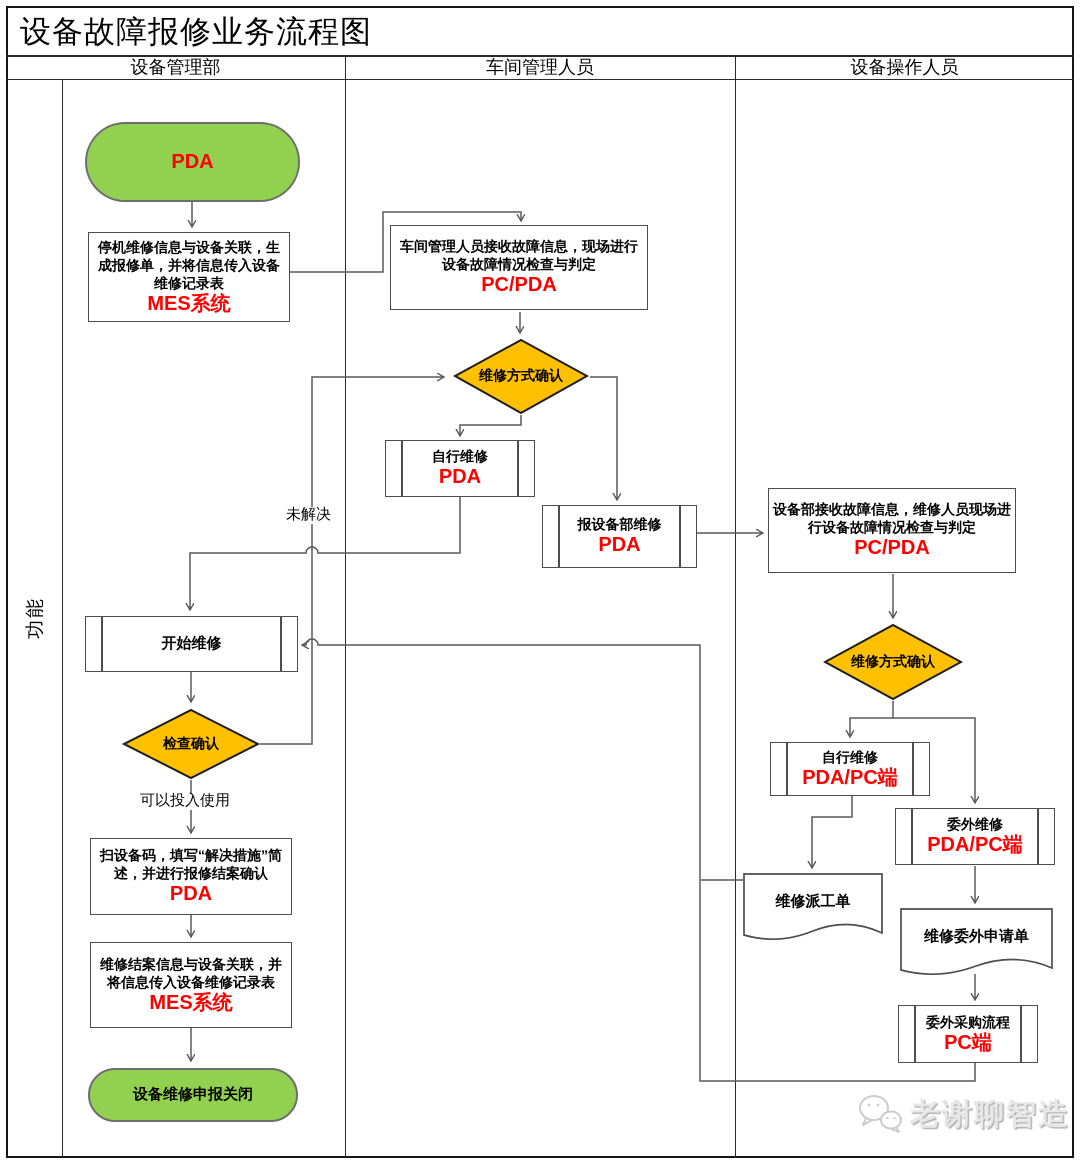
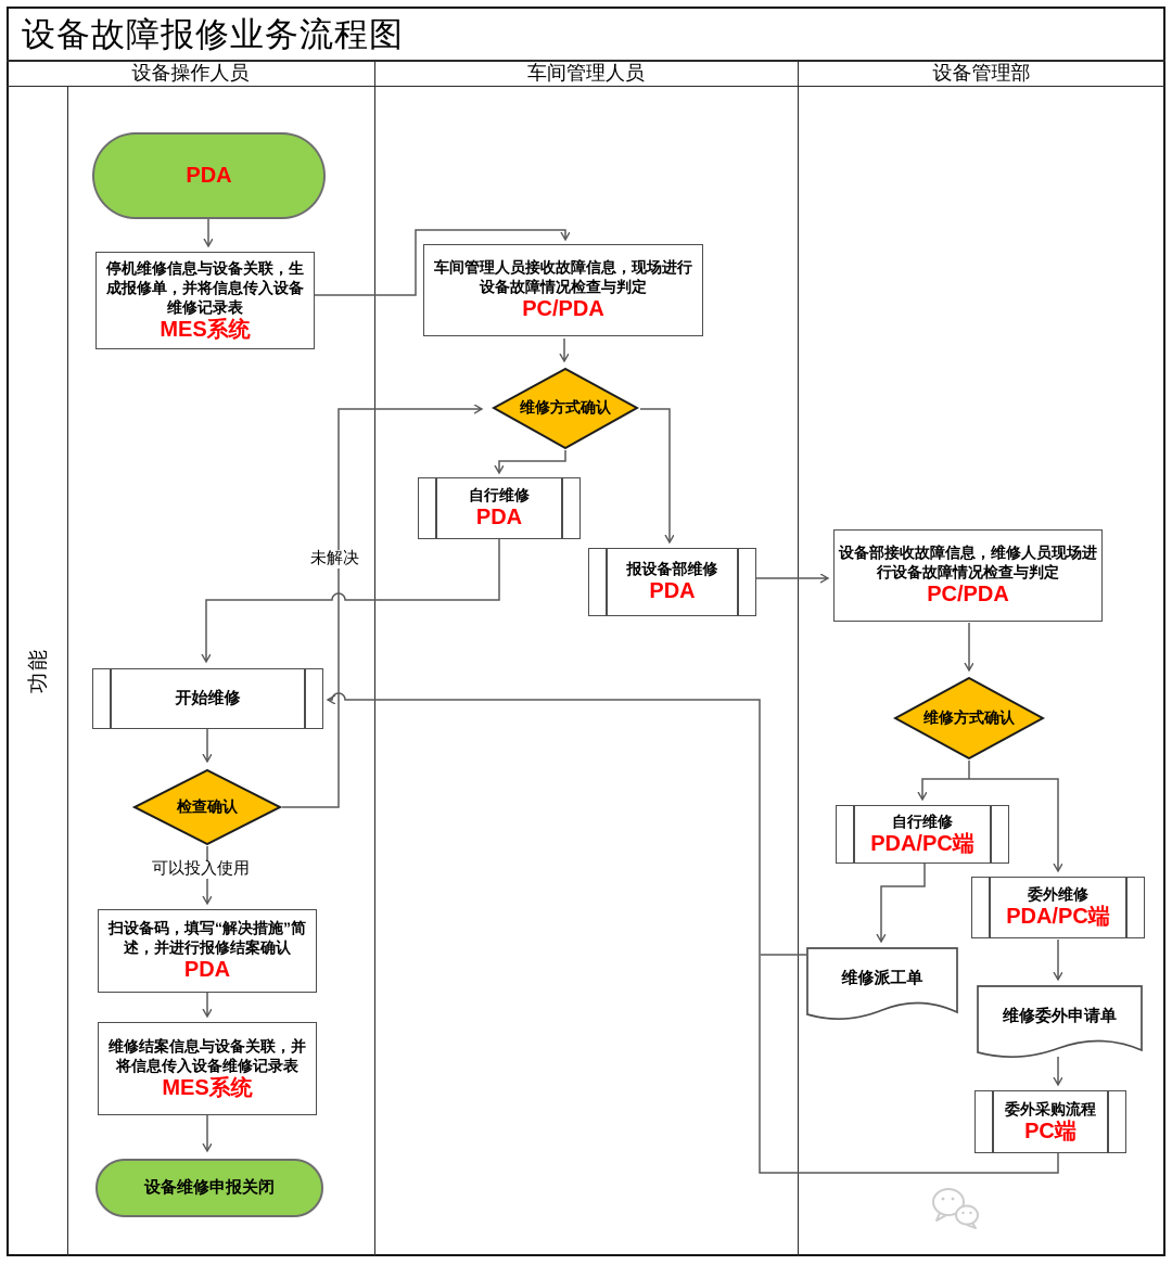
  设备故障报修业务流程图
- 设备管理部
+ 设备操作人员
  车间管理人员
- 设备操作人员
+ 设备管理部
  PDA
  停机维修信息与设备关联，生成报修单，并将信息传入设备维修记录表
  MES系统
  开始维修
  检查确认
  扫设备码，填写“解决措施”简述，并进行报修结案确认
  PDA
  维修结案信息与设备关联，并将信息传入设备维修记录表
  MES系统
  设备维修申报关闭
  车间管理人员接收故障信息，现场进行设备故障情况检查与判定
  PC/PDA
  维修方式确认
  自行维修
  PDA
  报设备部维修
  PDA
  设备部接收故障信息，维修人员现场进行设备故障情况检查与判定
  PC/PDA
  维修方式确认
  自行维修
  PDA/PC端
  委外维修
  PDA/PC端
  维修派工单
  维修委外申请单
  委外采购流程
  PC端
  未解决
  可以投入使用
- 老谢聊智造
